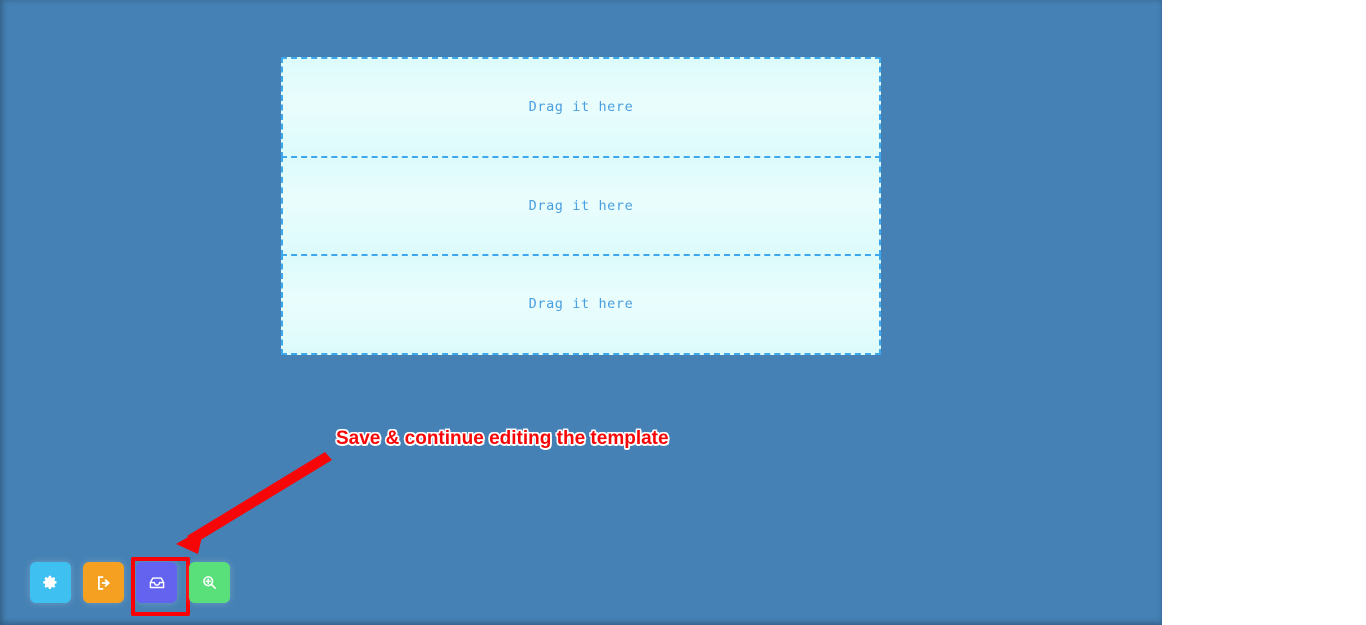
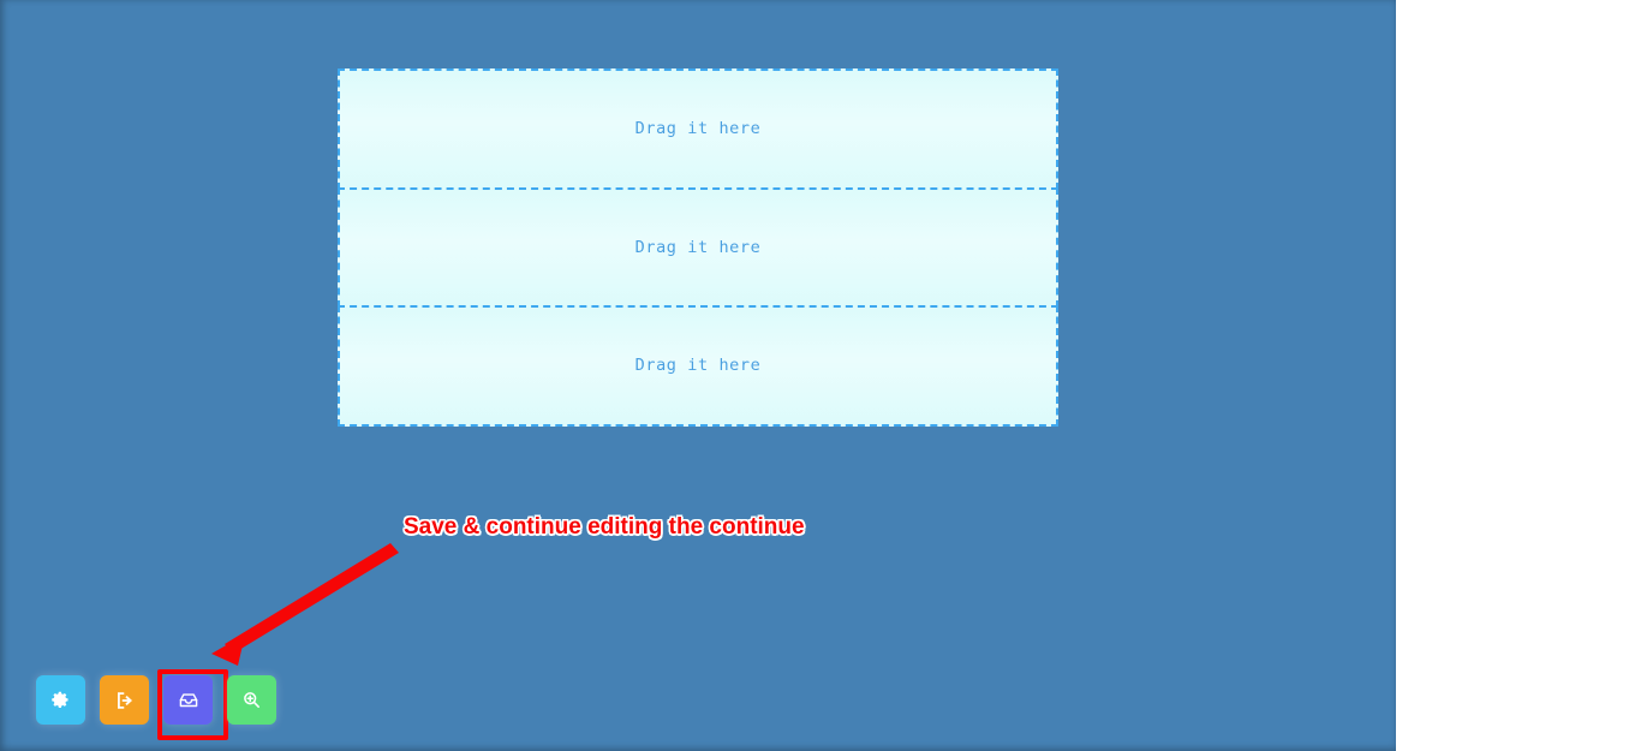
  Drag it here
  Drag it here
  Drag it here
- Save & continue editing the template
+ Save & continue editing the continue
